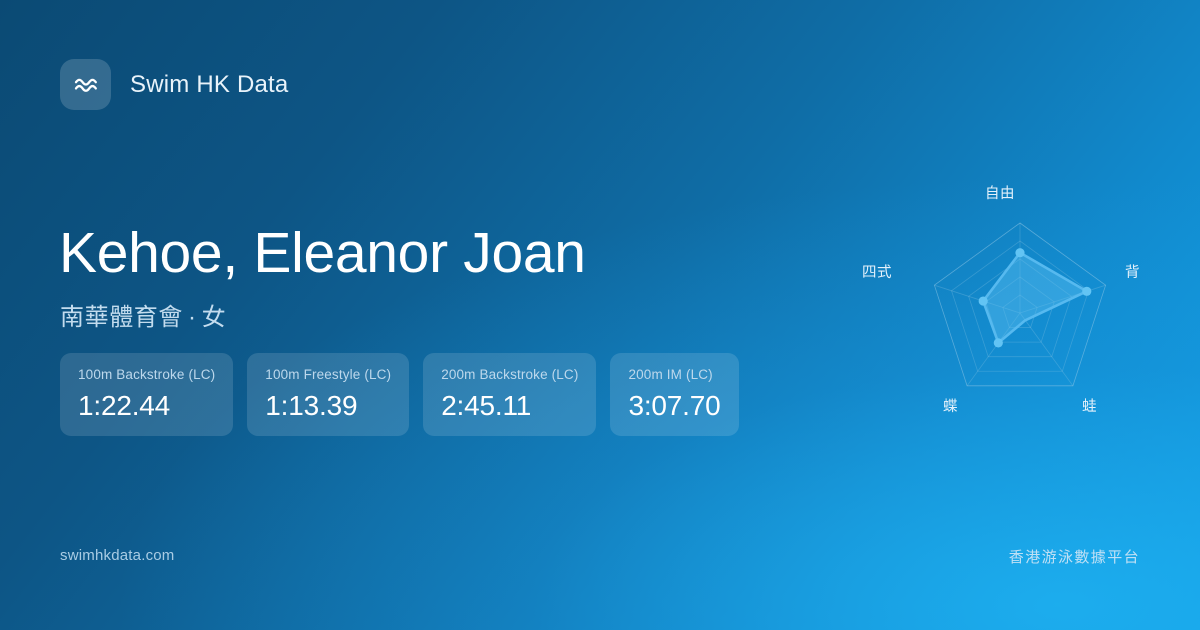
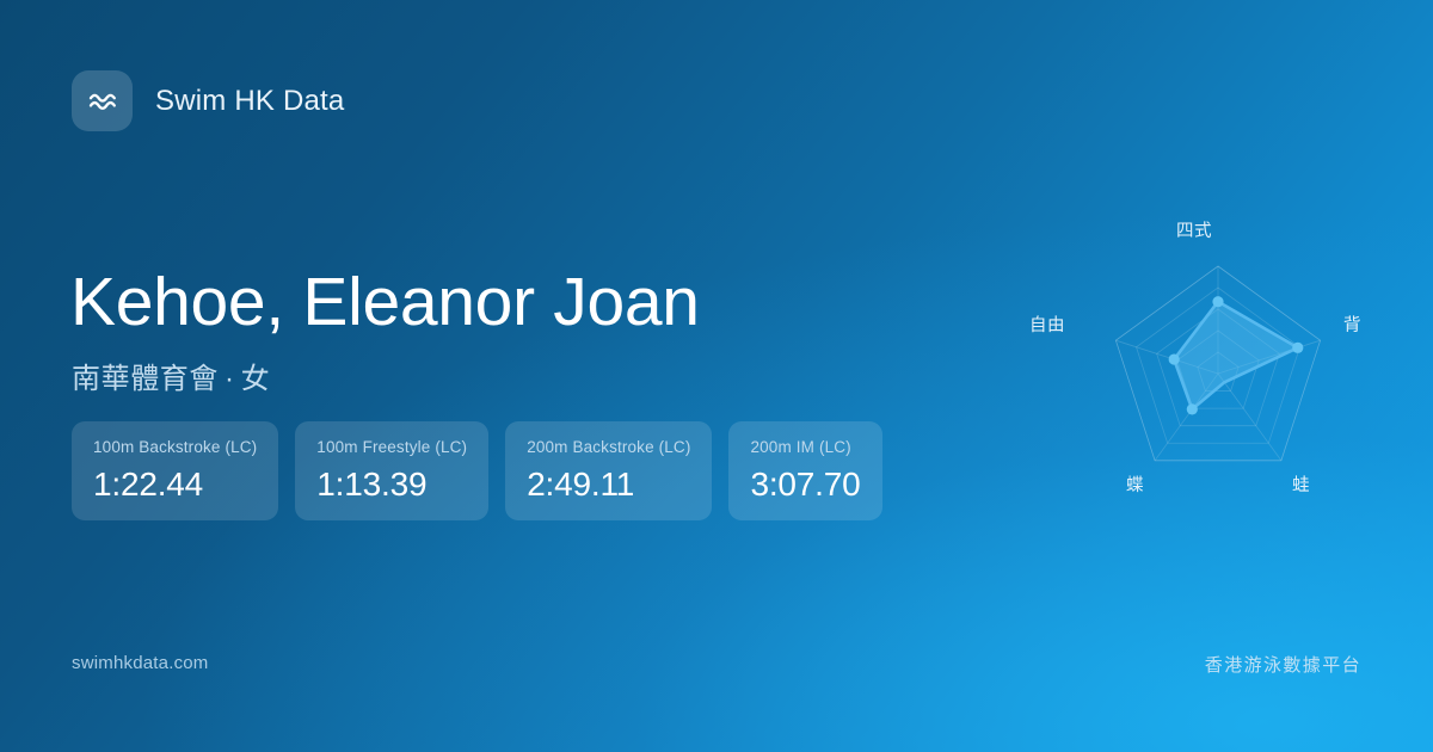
  Swim HK Data
  Kehoe, Eleanor Joan
  南華體育會 · 女
  100m Backstroke (LC)
  1:22.44
  100m Freestyle (LC)
  1:13.39
  200m Backstroke (LC)
- 2:45.11
+ 2:49.11
  200m IM (LC)
  3:07.70
- 自由
+ 四式
  背
  蛙
  蝶
- 四式
+ 自由
  swimhkdata.com
  香港游泳數據平台
